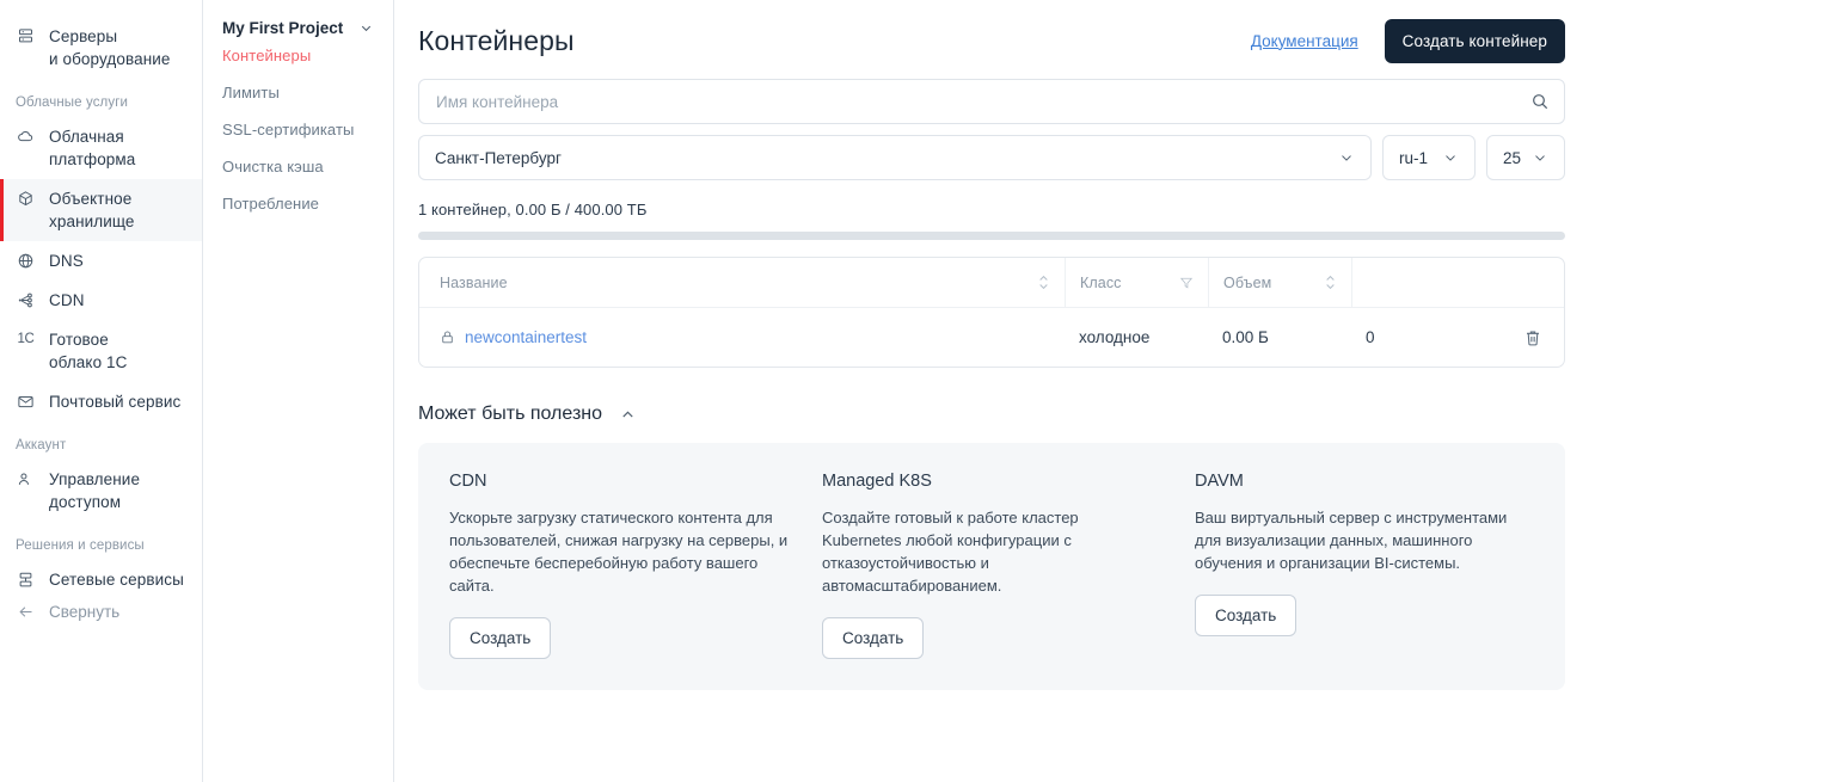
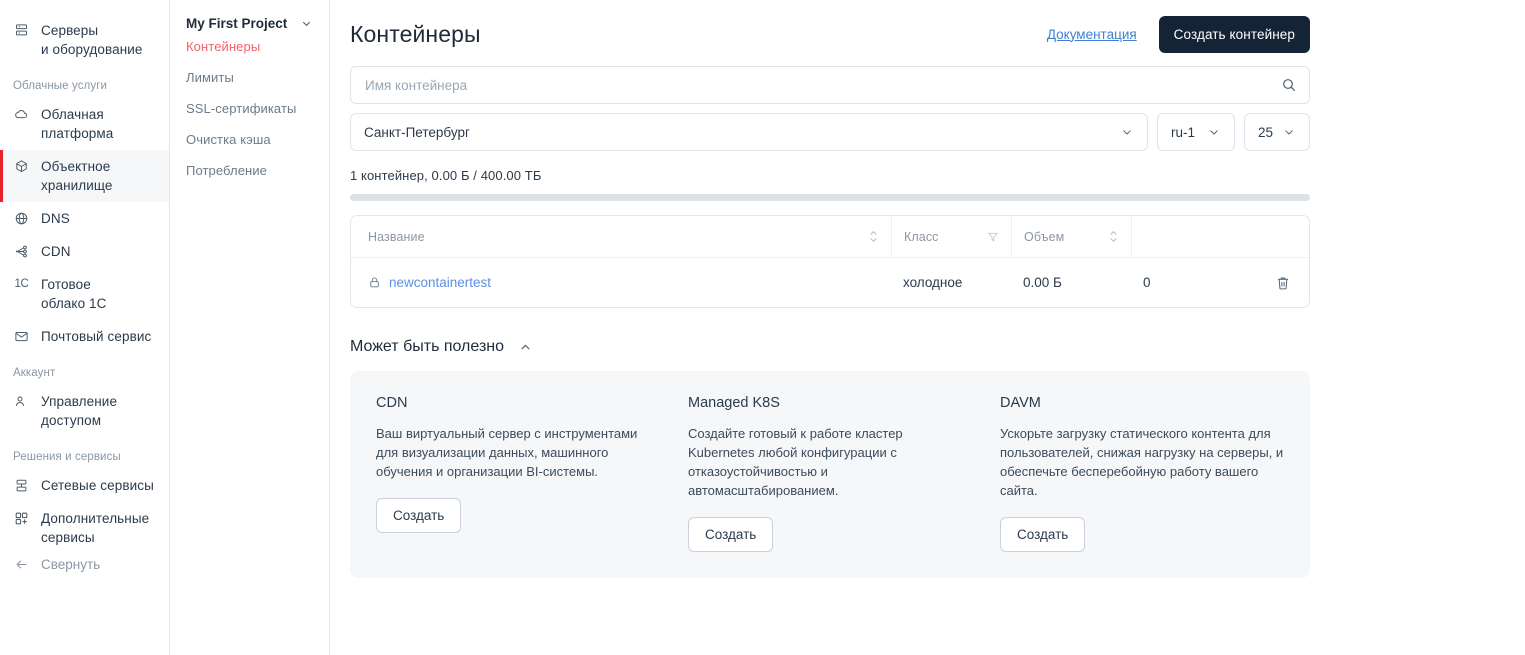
  Серверы
  и оборудование
  Облачные услуги
  Облачная
  платформа
  Объектное
  хранилище
  DNS
  CDN
  1C
  Готовое
  облако 1С
  Почтовый сервис
  Аккаунт
  Управление
  доступом
  Решения и сервисы
  Сетевые сервисы
+ Дополнительные
+ сервисы
  Свернуть
  My First Project
  Контейнеры
  Лимиты
  SSL-сертификаты
  Очистка кэша
  Потребление
  Контейнеры
  Документация
  Создать контейнер
  Имя контейнера
  Санкт-Петербург
  ru-1
  25
  1 контейнер, 0.00 Б / 400.00 ТБ
  Название
  Класс
  Объем
  newcontainertest
  холодное
  0.00 Б
  0
  Может быть полезно
  CDN
- Ускорьте загрузку статического контента для пользователей, снижая нагрузку на серверы, и обеспечьте бесперебойную работу вашего сайта.
+ Ваш виртуальный сервер с инструментами для визуализации данных, машинного обучения и организации BI-системы.
  Создать
  Managed K8S
  Создайте готовый к работе кластер Kubernetes любой конфигурации с отказоустойчивостью и автомасштабированием.
  Создать
  DAVM
- Ваш виртуальный сервер с инструментами для визуализации данных, машинного обучения и организации BI-системы.
+ Ускорьте загрузку статического контента для пользователей, снижая нагрузку на серверы, и обеспечьте бесперебойную работу вашего сайта.
  Создать
